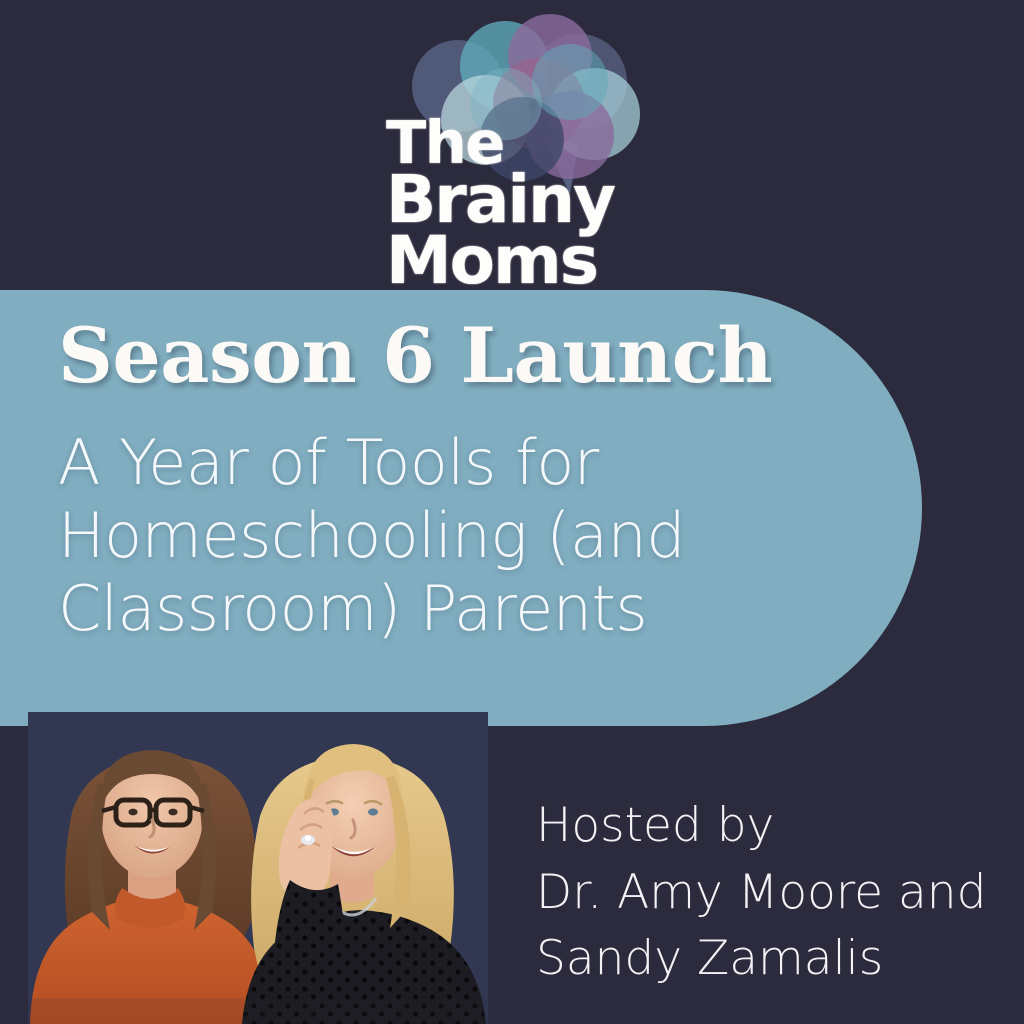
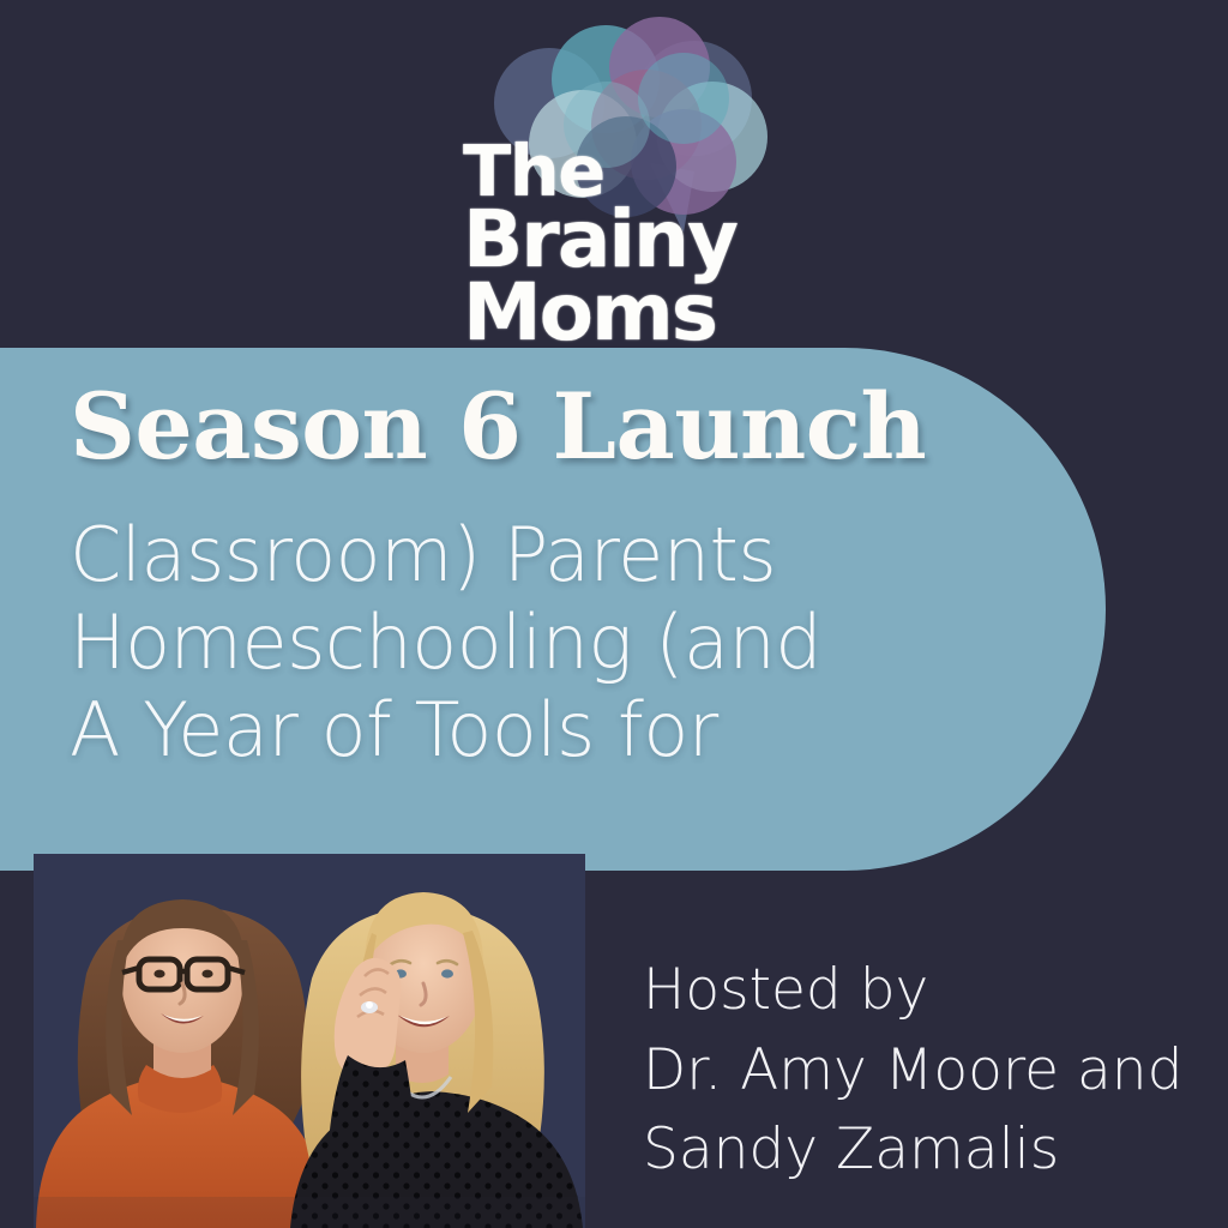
  The
  Brainy
  Moms
  Season 6 Launch
- A Year of Tools for
+ Classroom) Parents
  Homeschooling (and
- Classroom) Parents
+ A Year of Tools for
  Hosted by
  Dr. Amy Moore and
  Sandy Zamalis
